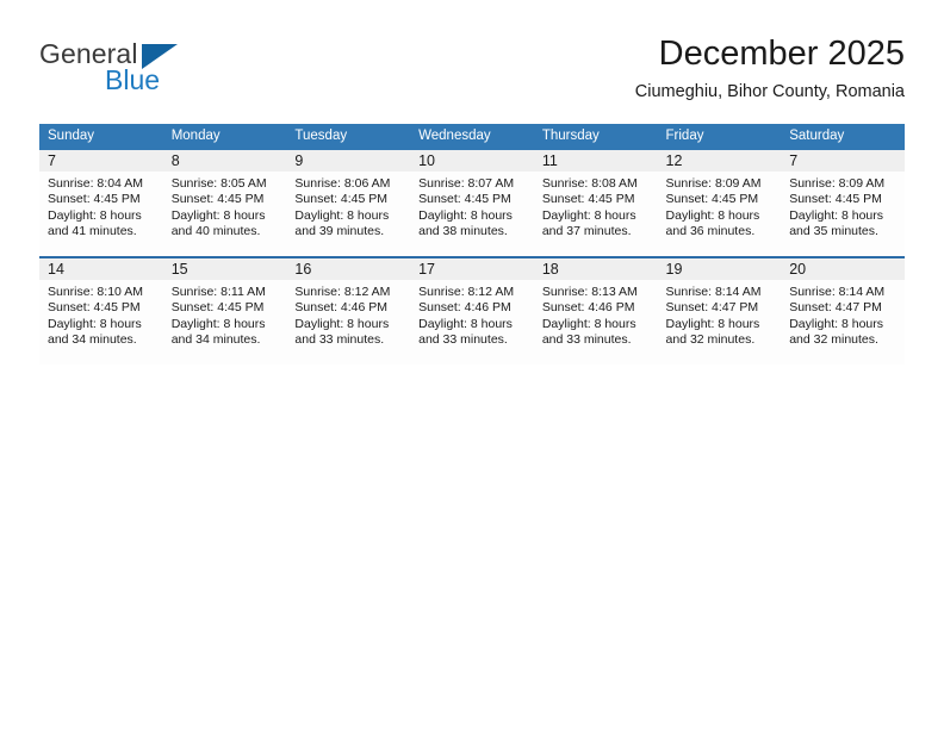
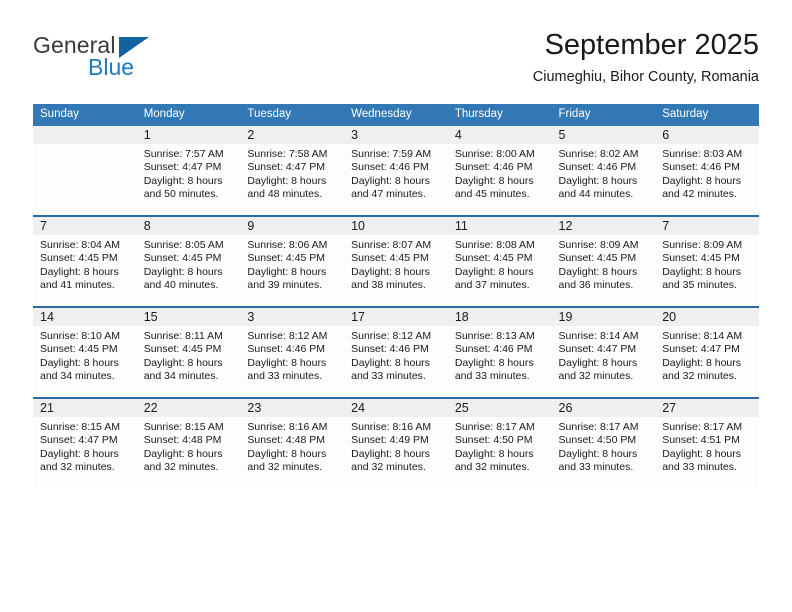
  General
  Blue
- December 2025
+ September 2025
  Ciumeghiu, Bihor County, Romania
  Sunday	Monday	Tuesday	Wednesday	Thursday	Friday	Saturday
+ 	1Sunrise: 7:57 AMSunset: 4:47 PMDaylight: 8 hoursand 50 minutes.	2Sunrise: 7:58 AMSunset: 4:47 PMDaylight: 8 hoursand 48 minutes.	3Sunrise: 7:59 AMSunset: 4:46 PMDaylight: 8 hoursand 47 minutes.	4Sunrise: 8:00 AMSunset: 4:46 PMDaylight: 8 hoursand 45 minutes.	5Sunrise: 8:02 AMSunset: 4:46 PMDaylight: 8 hoursand 44 minutes.	6Sunrise: 8:03 AMSunset: 4:46 PMDaylight: 8 hoursand 42 minutes.
  7Sunrise: 8:04 AMSunset: 4:45 PMDaylight: 8 hoursand 41 minutes.	8Sunrise: 8:05 AMSunset: 4:45 PMDaylight: 8 hoursand 40 minutes.	9Sunrise: 8:06 AMSunset: 4:45 PMDaylight: 8 hoursand 39 minutes.	10Sunrise: 8:07 AMSunset: 4:45 PMDaylight: 8 hoursand 38 minutes.	11Sunrise: 8:08 AMSunset: 4:45 PMDaylight: 8 hoursand 37 minutes.	12Sunrise: 8:09 AMSunset: 4:45 PMDaylight: 8 hoursand 36 minutes.	7Sunrise: 8:09 AMSunset: 4:45 PMDaylight: 8 hoursand 35 minutes.
- 14Sunrise: 8:10 AMSunset: 4:45 PMDaylight: 8 hoursand 34 minutes.	15Sunrise: 8:11 AMSunset: 4:45 PMDaylight: 8 hoursand 34 minutes.	16Sunrise: 8:12 AMSunset: 4:46 PMDaylight: 8 hoursand 33 minutes.	17Sunrise: 8:12 AMSunset: 4:46 PMDaylight: 8 hoursand 33 minutes.	18Sunrise: 8:13 AMSunset: 4:46 PMDaylight: 8 hoursand 33 minutes.	19Sunrise: 8:14 AMSunset: 4:47 PMDaylight: 8 hoursand 32 minutes.	20Sunrise: 8:14 AMSunset: 4:47 PMDaylight: 8 hoursand 32 minutes.
+ 14Sunrise: 8:10 AMSunset: 4:45 PMDaylight: 8 hoursand 34 minutes.	15Sunrise: 8:11 AMSunset: 4:45 PMDaylight: 8 hoursand 34 minutes.	3Sunrise: 8:12 AMSunset: 4:46 PMDaylight: 8 hoursand 33 minutes.	17Sunrise: 8:12 AMSunset: 4:46 PMDaylight: 8 hoursand 33 minutes.	18Sunrise: 8:13 AMSunset: 4:46 PMDaylight: 8 hoursand 33 minutes.	19Sunrise: 8:14 AMSunset: 4:47 PMDaylight: 8 hoursand 32 minutes.	20Sunrise: 8:14 AMSunset: 4:47 PMDaylight: 8 hoursand 32 minutes.
+ 21Sunrise: 8:15 AMSunset: 4:47 PMDaylight: 8 hoursand 32 minutes.	22Sunrise: 8:15 AMSunset: 4:48 PMDaylight: 8 hoursand 32 minutes.	23Sunrise: 8:16 AMSunset: 4:48 PMDaylight: 8 hoursand 32 minutes.	24Sunrise: 8:16 AMSunset: 4:49 PMDaylight: 8 hoursand 32 minutes.	25Sunrise: 8:17 AMSunset: 4:50 PMDaylight: 8 hoursand 32 minutes.	26Sunrise: 8:17 AMSunset: 4:50 PMDaylight: 8 hoursand 33 minutes.	27Sunrise: 8:17 AMSunset: 4:51 PMDaylight: 8 hoursand 33 minutes.
